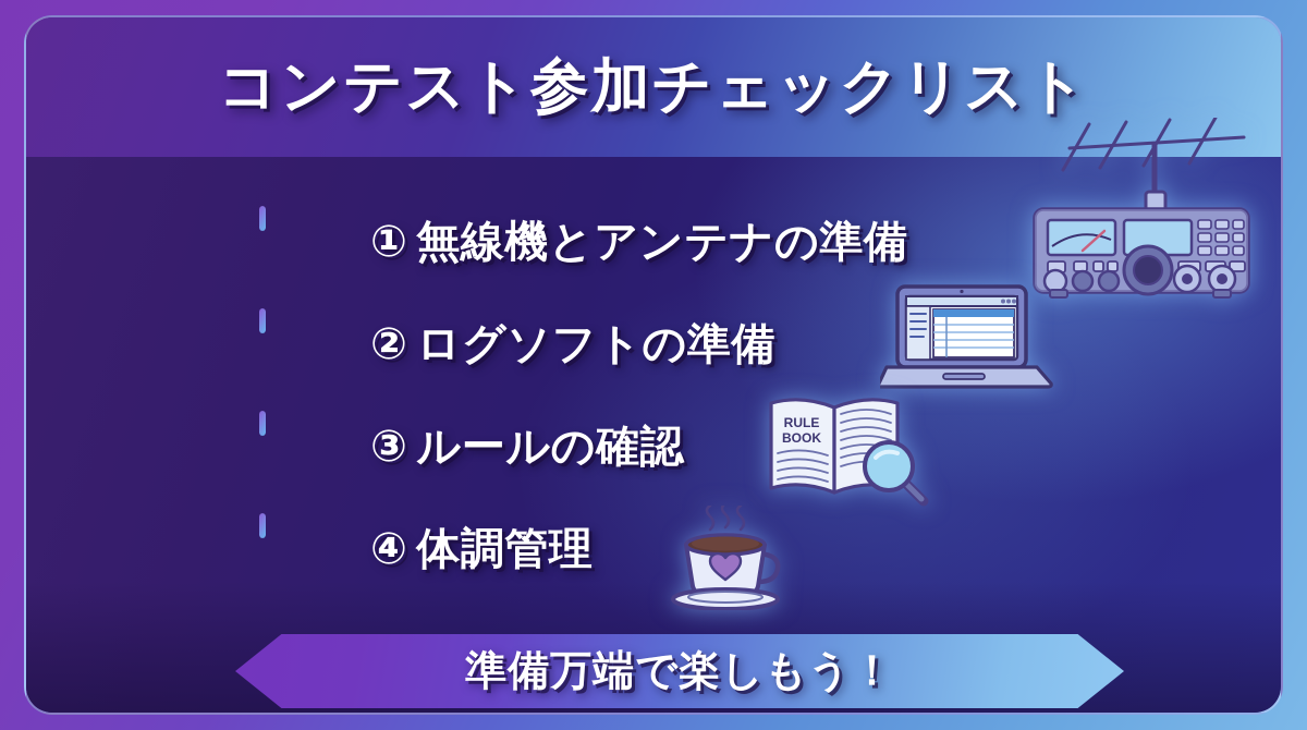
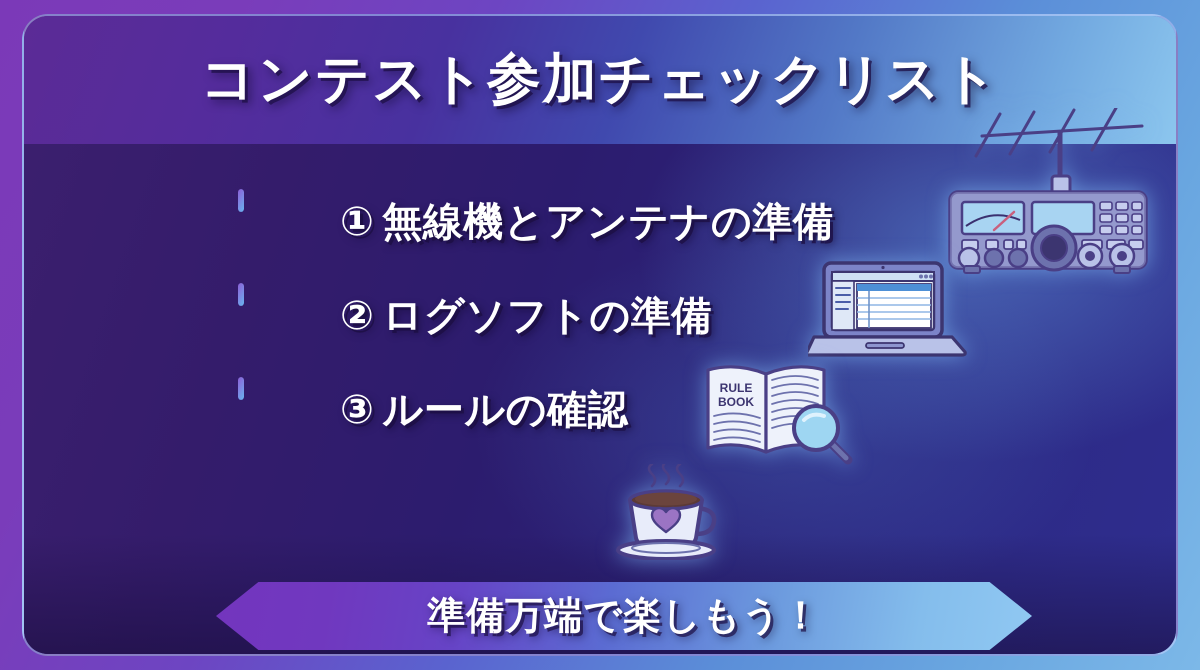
  コンテスト参加チェックリスト
  RULE
  BOOK
  ① 無線機とアンテナの準備
  ② ログソフトの準備
  ③ ルールの確認
- ④ 体調管理
  準備万端で楽しもう！
